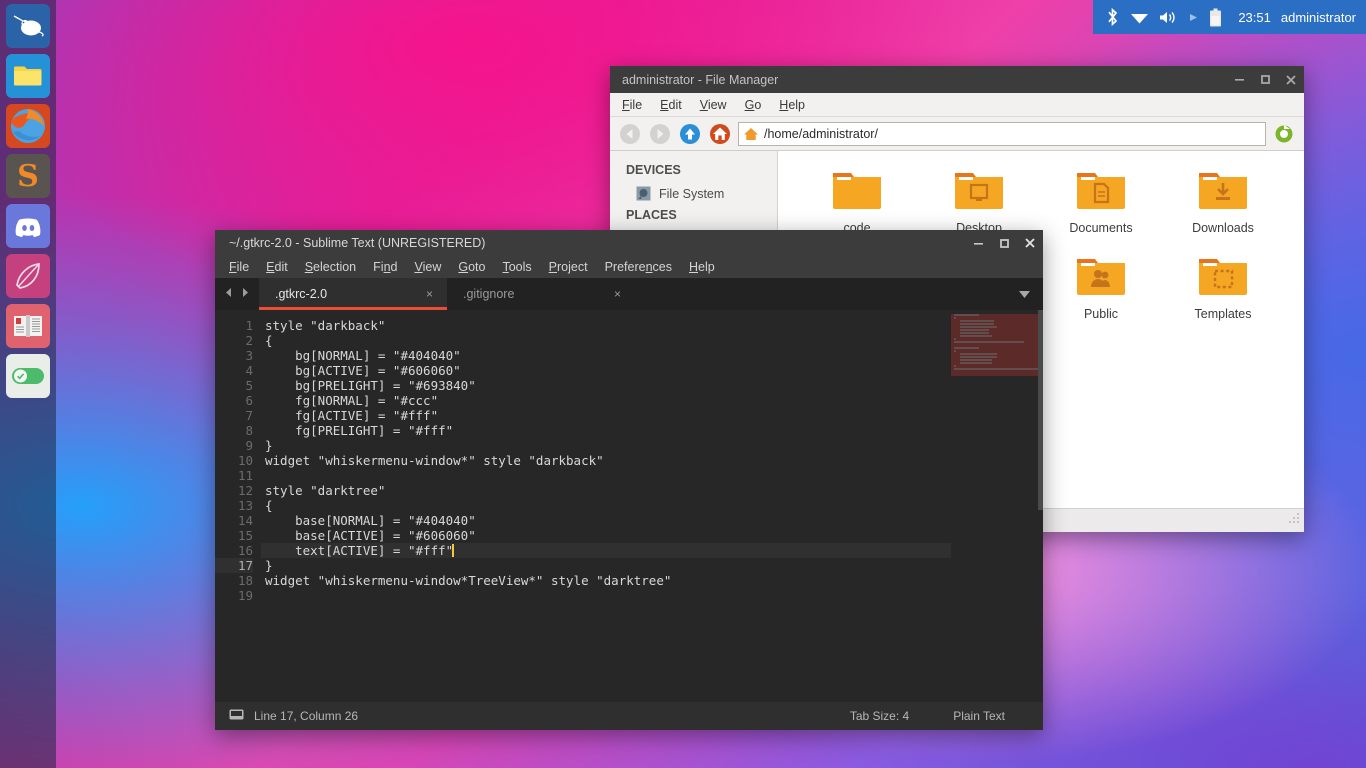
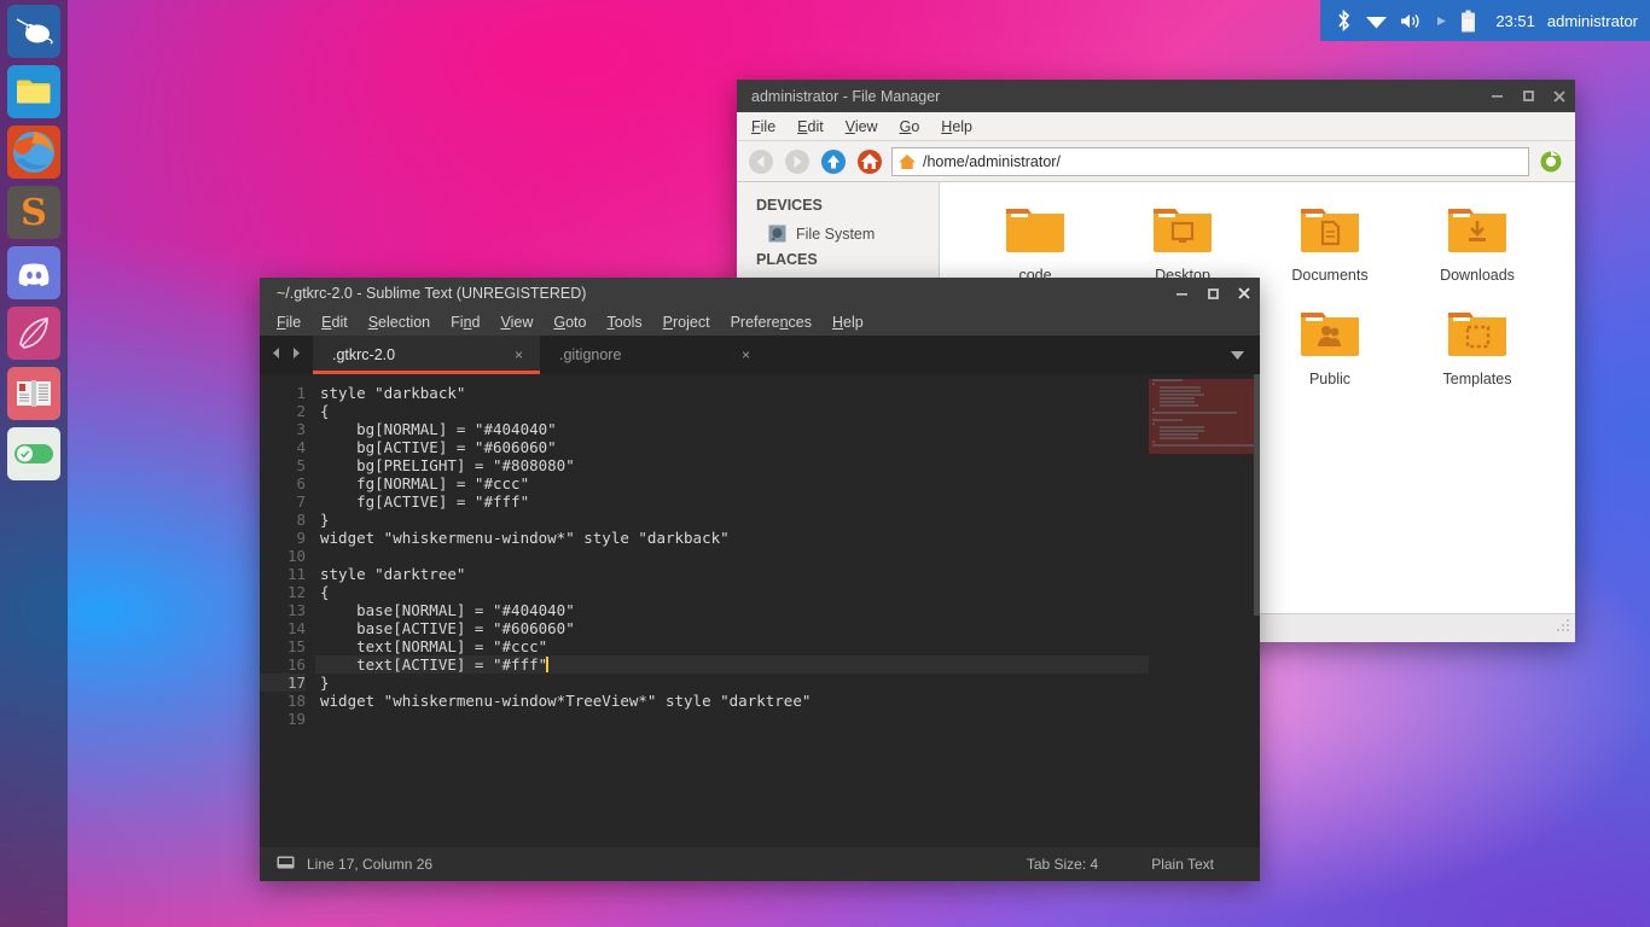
  23:51
  administrator
  S
  administrator - File Manager
  File
  Edit
  View
  Go
  Help
  /home/administrator/
  DEVICES
  File System
  PLACES
  code
  Desktop
  Documents
  Downloads
  Public
  Templates
  ~/.gtkrc-2.0 - Sublime Text (UNREGISTERED)
  File
  Edit
  Selection
  Find
  View
  Goto
  Tools
  Project
  Preferences
  Help
  .gtkrc-2.0
  ×
  .gitignore
  ×
  1
  2
  3
  4
  5
  6
  7
  8
  9
  10
  11
  12
  13
  14
  15
  16
  17
  18
  19
  style "darkback"
  {
  bg[NORMAL] = "#404040"
  bg[ACTIVE] = "#606060"
- bg[PRELIGHT] = "#693840"
+ bg[PRELIGHT] = "#808080"
  fg[NORMAL] = "#ccc"
  fg[ACTIVE] = "#fff"
- fg[PRELIGHT] = "#fff"
  }
  widget "whiskermenu-window*" style "darkback"
  style "darktree"
  {
  base[NORMAL] = "#404040"
  base[ACTIVE] = "#606060"
+ text[NORMAL] = "#ccc"
  text[ACTIVE] = "#fff"
  }
  widget "whiskermenu-window*TreeView*" style "darktree"
  Line 17, Column 26
  Tab Size: 4
  Plain Text
